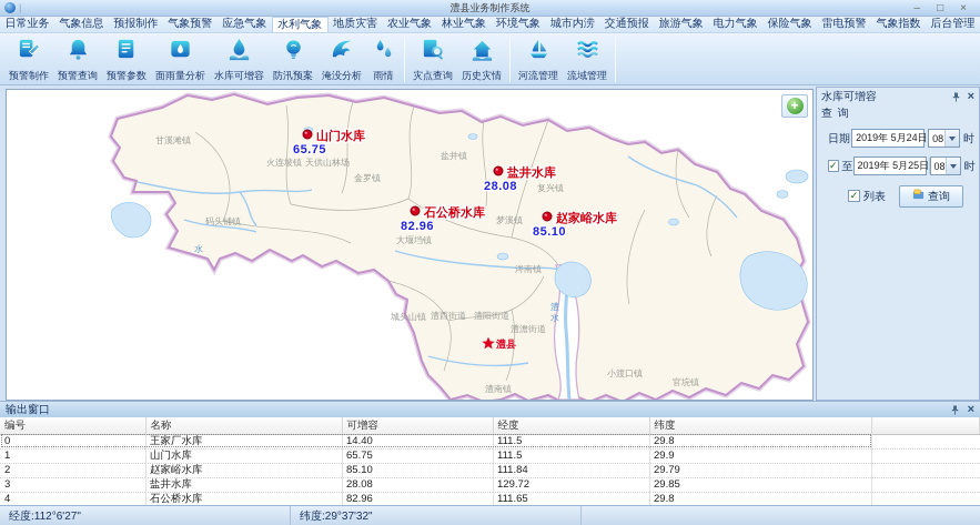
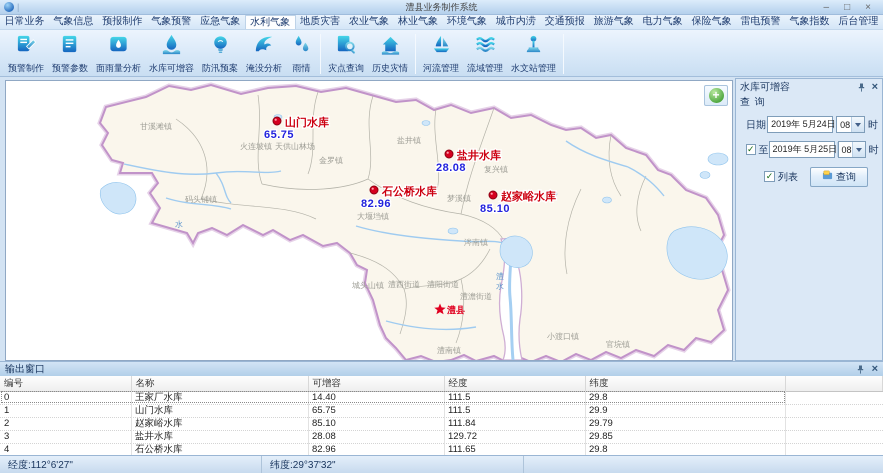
  |
  澧县业务制作系统
  –
  □
  ×
  日常业务
  气象信息
  预报制作
  气象预警
  应急气象
  水利气象
  地质灾害
  农业气象
  林业气象
  环境气象
  城市内涝
  交通预报
  旅游气象
  电力气象
  保险气象
  雷电预警
  气象指数
  后台管理
  预警制作
- 预警查询
  预警参数
  面雨量分析
  水库可增容
  防汛预案
  淹没分析
  雨情
  灾点查询
  历史灾情
  河流管理
  流域管理
+ 水文站管理
  甘溪滩镇
  火连坡镇
  天供山林场
  金罗镇
  盐井镇
  码头铺镇
  复兴镇
  梦溪镇
  大堰垱镇
  涔南镇
  城头山镇
  澧西街道
  澧阳街道
  澧澹街道
  澧南镇
  小渡口镇
  官垸镇
  澧
  水
  水
  澧县
  山门水库
  65.75
  盐井水库
  28.08
  石公桥水库
  82.96
  赵家峪水库
  85.10
  +
  水库可增容
  ×
  查 询
  日期
  2019年 5月24日
  08
  时
  ✓
  至
  2019年 5月25日
  08
  时
  ✓
  列表
  查询
  输出窗口
  ×
  编号	名称	可增容	经度	纬度
  0	王家厂水库	14.40	111.5	29.8
  1	山门水库	65.75	111.5	29.9
  2	赵家峪水库	85.10	111.84	29.79
  3	盐井水库	28.08	129.72	29.85
  4	石公桥水库	82.96	111.65	29.8
  经度:112°6'27"
  纬度:29°37'32"
